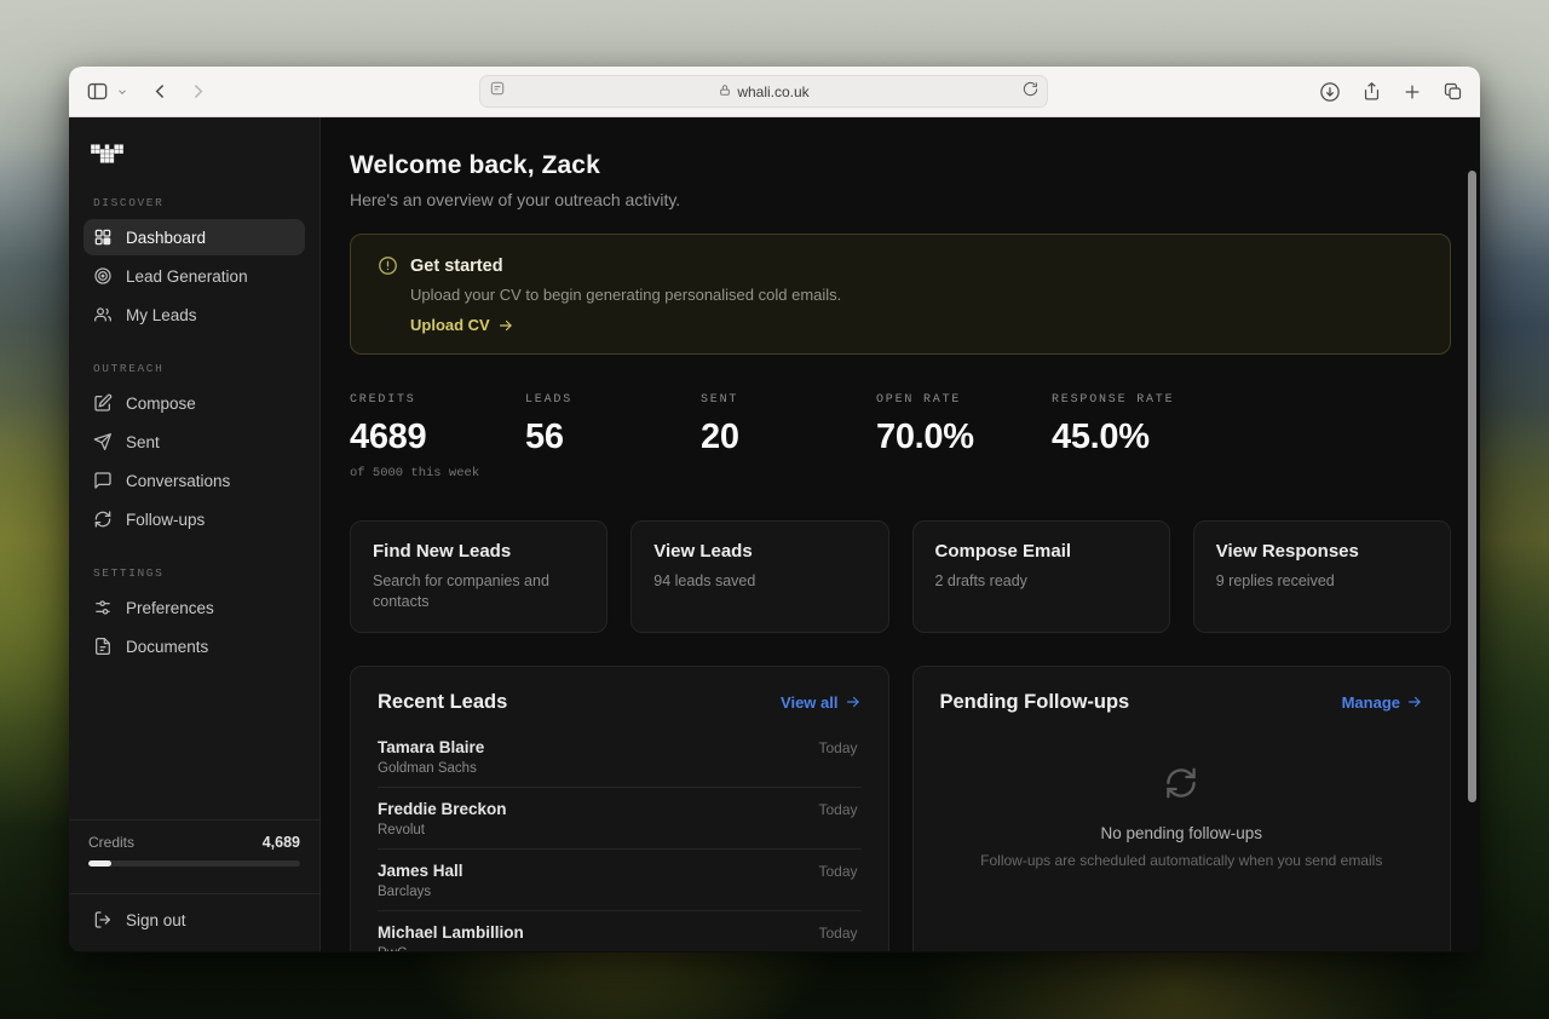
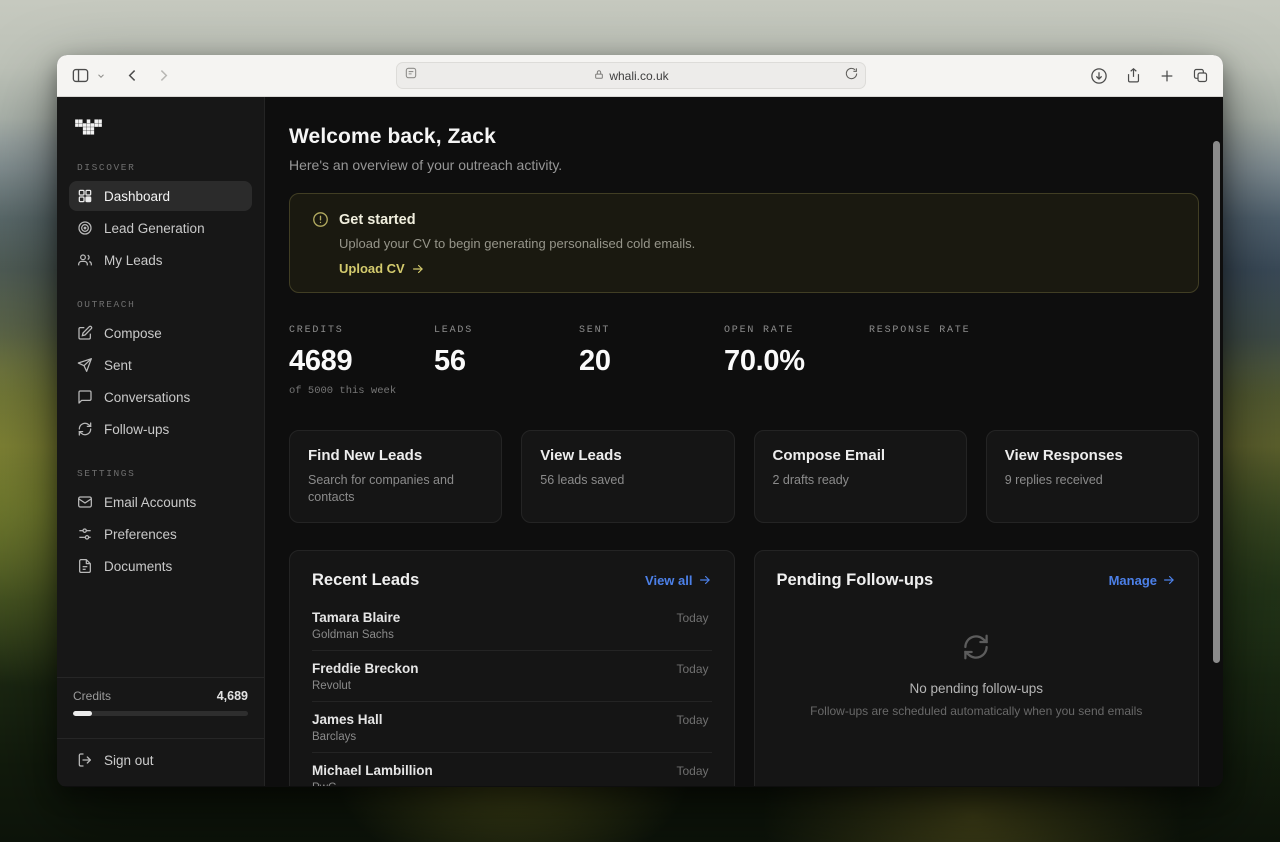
  whali.co.uk
  DISCOVER
  Dashboard
  Lead Generation
  My Leads
  OUTREACH
  Compose
  Sent
  Conversations
  Follow-ups
  SETTINGS
+ Email Accounts
  Preferences
  Documents
  Credits
  4,689
  Sign out
  Welcome back, Zack
  Here's an overview of your outreach activity.
  Get started
  Upload your CV to begin generating personalised cold emails.
  Upload CV
  CREDITS
  4689
  of 5000 this week
  LEADS
  56
  SENT
  20
  OPEN RATE
  70.0%
  RESPONSE RATE
- 45.0%
  Find New Leads
  Search for companies and contacts
  View Leads
- 94 leads saved
+ 56 leads saved
  Compose Email
  2 drafts ready
  View Responses
  9 replies received
  Recent Leads
  View all
  Tamara Blaire
  Goldman Sachs
  Today
  Freddie Breckon
  Revolut
  Today
  James Hall
  Barclays
  Today
  Michael Lambillion
  Today
  Pending Follow-ups
  Manage
  No pending follow-ups
  Follow-ups are scheduled automatically when you send emails
